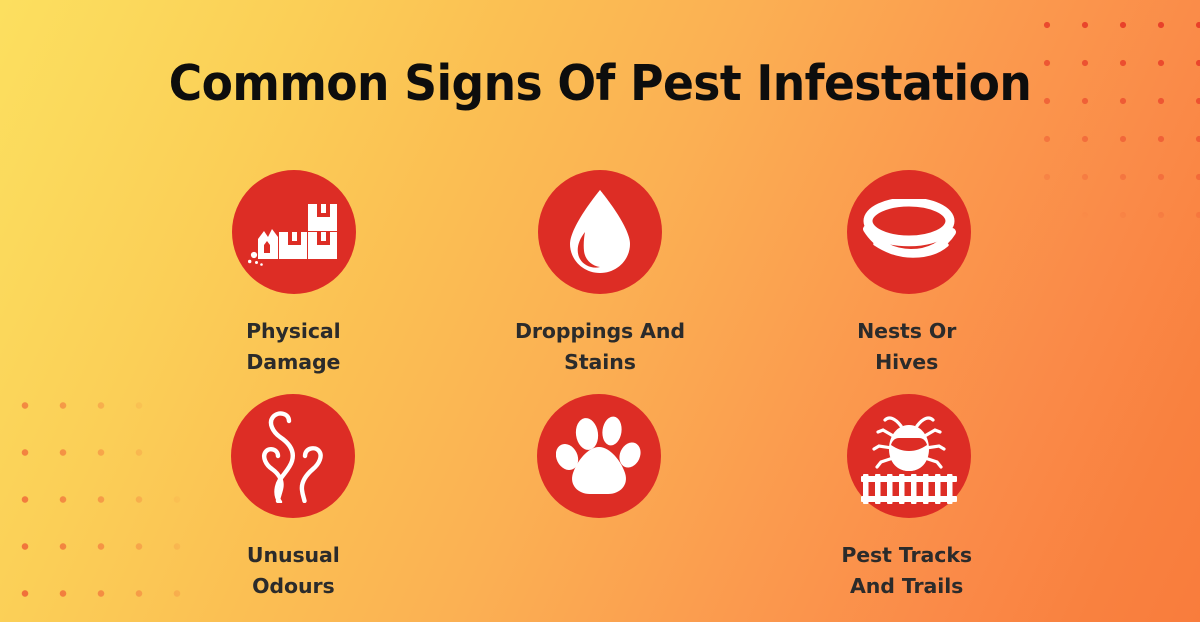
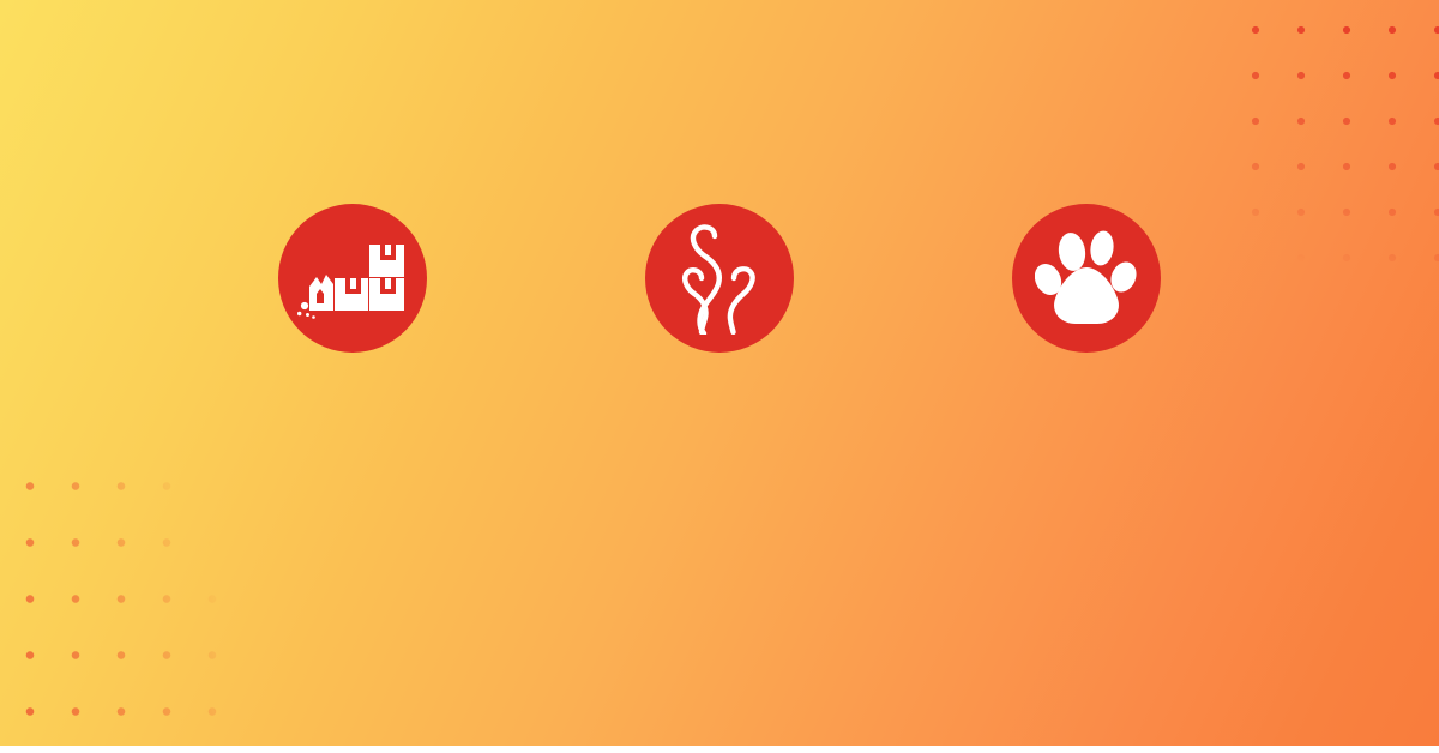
- Common Signs Of Pest Infestation
- Physical
- Damage
- Droppings And
- Stains
- Nests Or
- Hives
- Unusual
- Odours
- Pest Tracks
- And Trails
